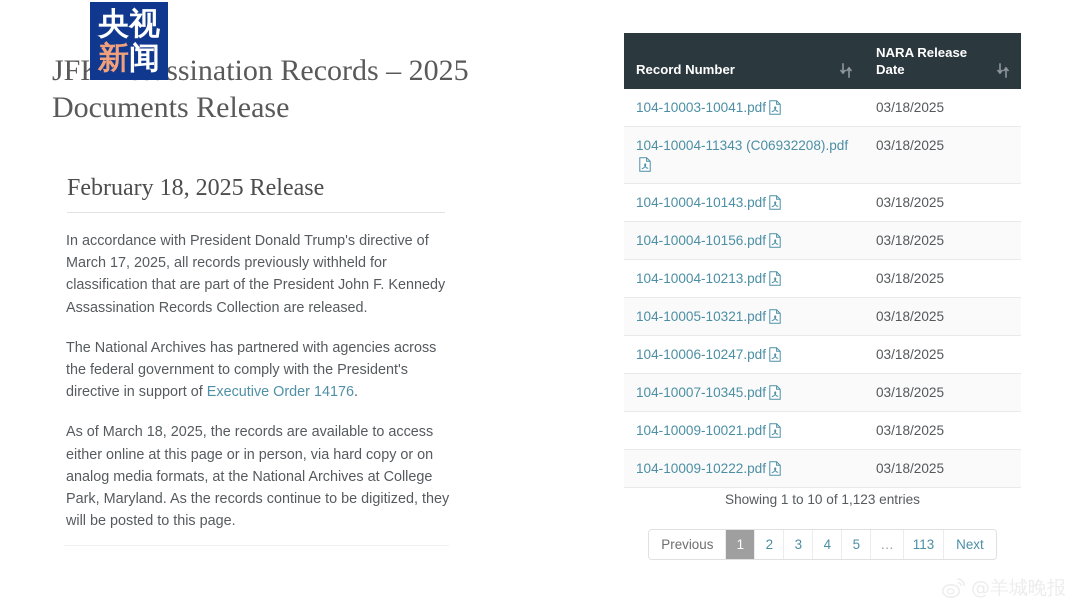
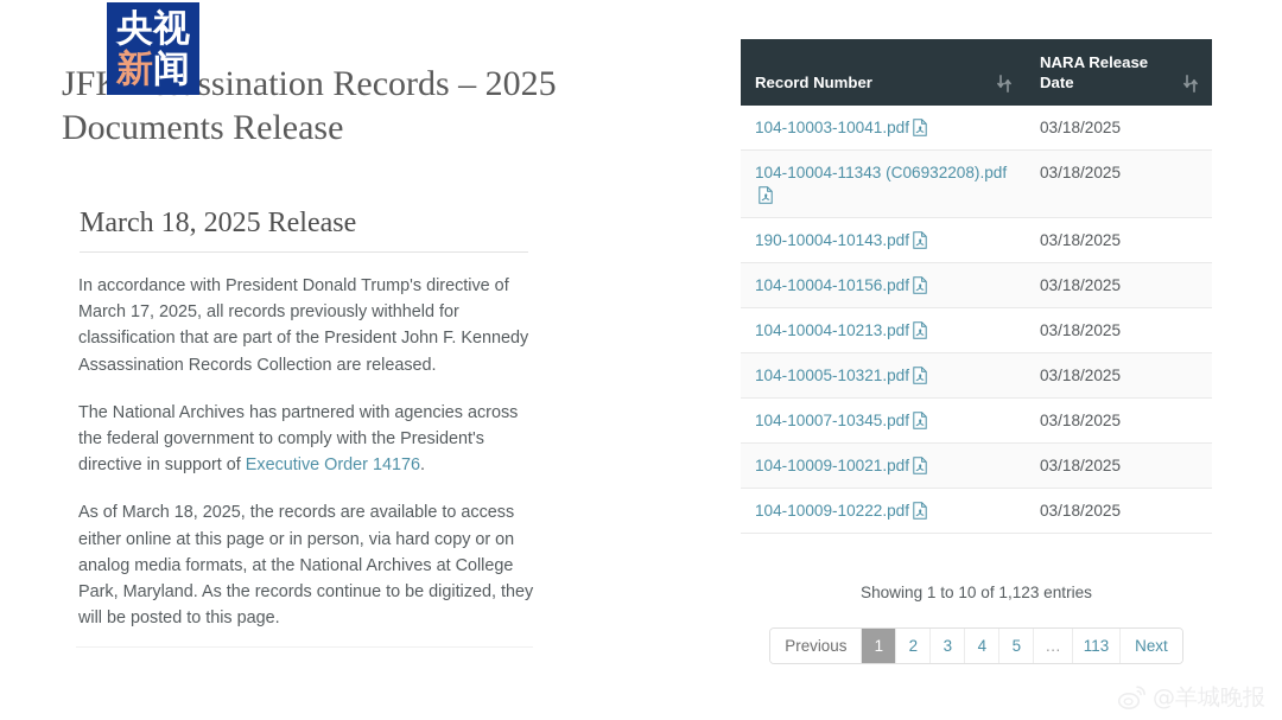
  央
  视
  新
  闻
  JFssination Records – 2025 Documents Release
- February 18, 2025 Release
+ March 18, 2025 Release
  In accordance with President Donald Trump's directive of March 17, 2025, all records previously withheld for classification that are part of the President John F. Kennedy Assassination Records Collection are released.
  The National Archives has partnered with agencies across the federal government to comply with the President's directive in support of Executive Order 14176.
  As of March 18, 2025, the records are available to access either online at this page or in person, via hard copy or on analog media formats, at the National Archives at College Park, Maryland. As the records continue to be digitized, they will be posted to this page.
  Record Number	NARA Release Date
  104-10003-10041.pdf	03/18/2025
  104-10004-11343 (C06932208).pdf	03/18/2025
- 104-10004-10143.pdf	03/18/2025
+ 190-10004-10143.pdf	03/18/2025
  104-10004-10156.pdf	03/18/2025
  104-10004-10213.pdf	03/18/2025
  104-10005-10321.pdf	03/18/2025
- 104-10006-10247.pdf	03/18/2025
  104-10007-10345.pdf	03/18/2025
  104-10009-10021.pdf	03/18/2025
  104-10009-10222.pdf	03/18/2025
  Showing 1 to 10 of 1,123 entries
  Previous
  1
  2
  3
  4
  5
  …
  113
  Next
